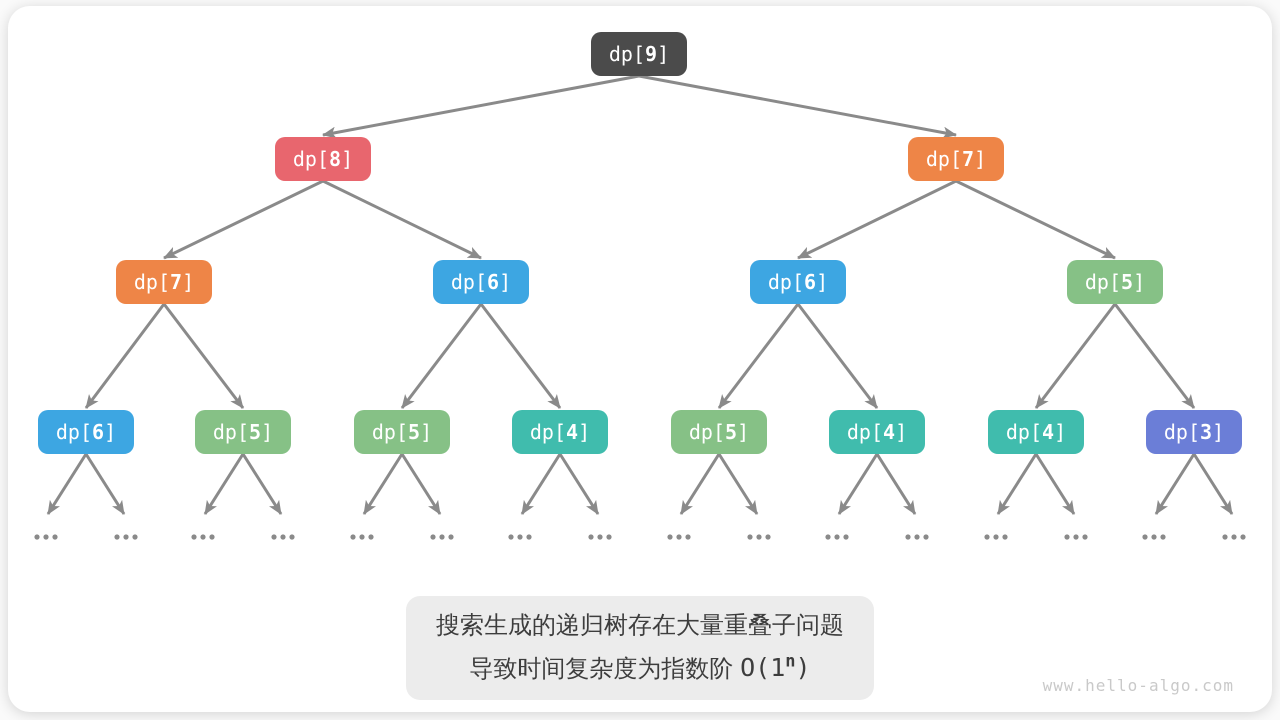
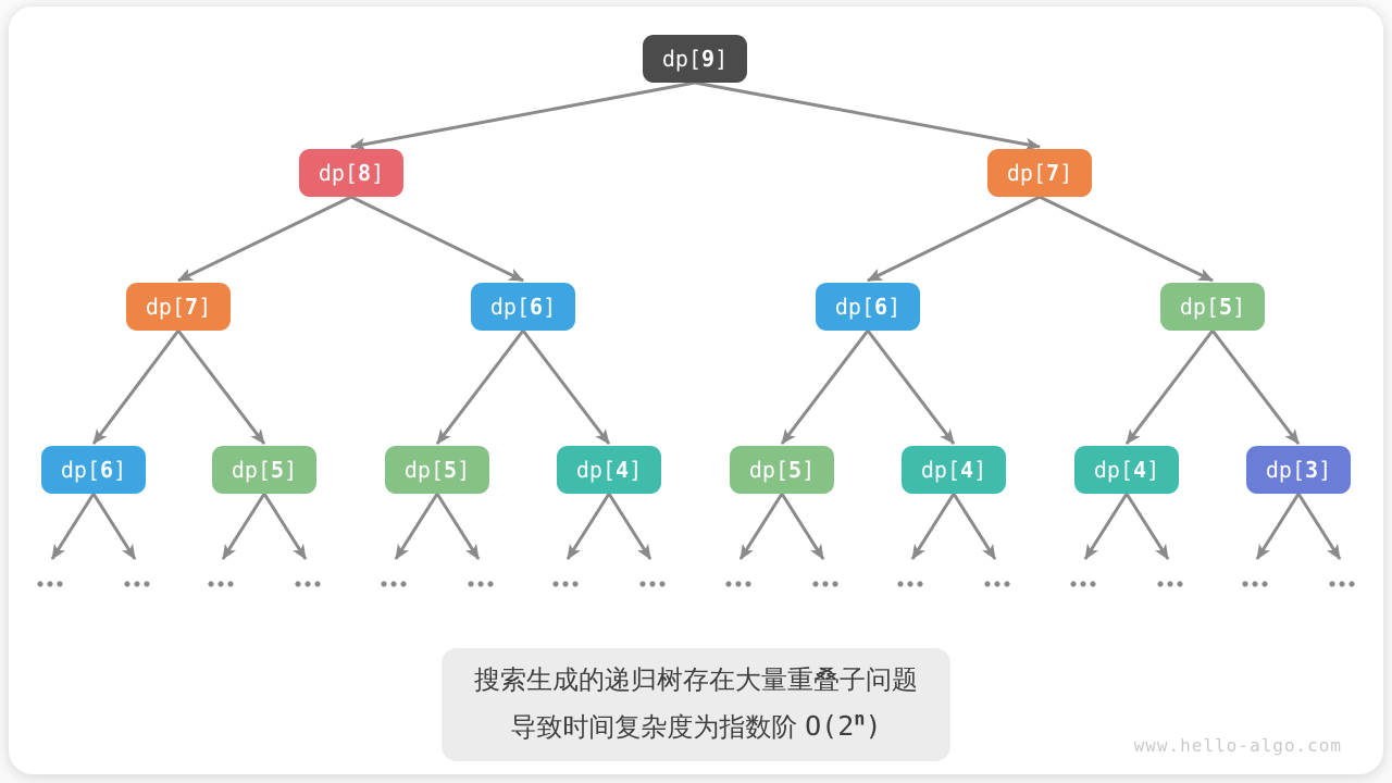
  dp[9]
  dp[8]
  dp[7]
  dp[7]
  dp[6]
  dp[6]
  dp[5]
  dp[6]
  dp[5]
  dp[5]
  dp[4]
  dp[5]
  dp[4]
  dp[4]
  dp[3]
  搜索生成的递归树存在大量重叠子问题
- 导致时间复杂度为指数阶 O(1n)
+ 导致时间复杂度为指数阶 O(2n)
  www.hello-algo.com
